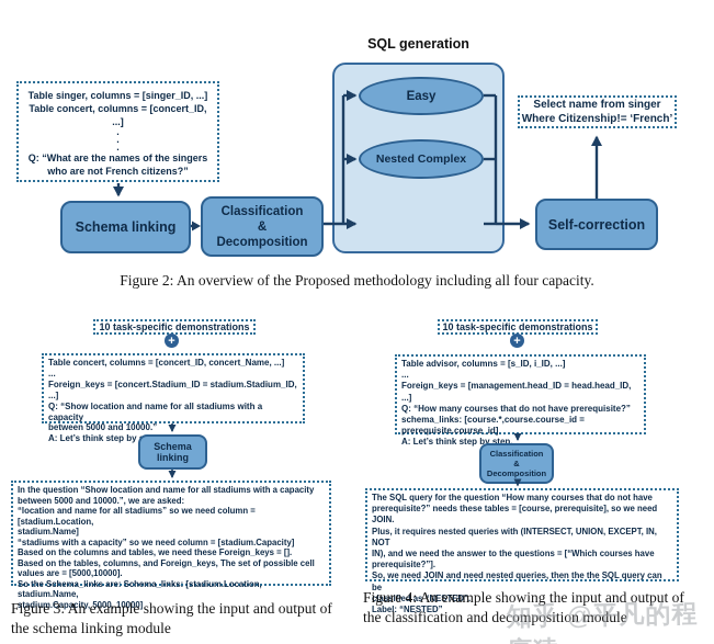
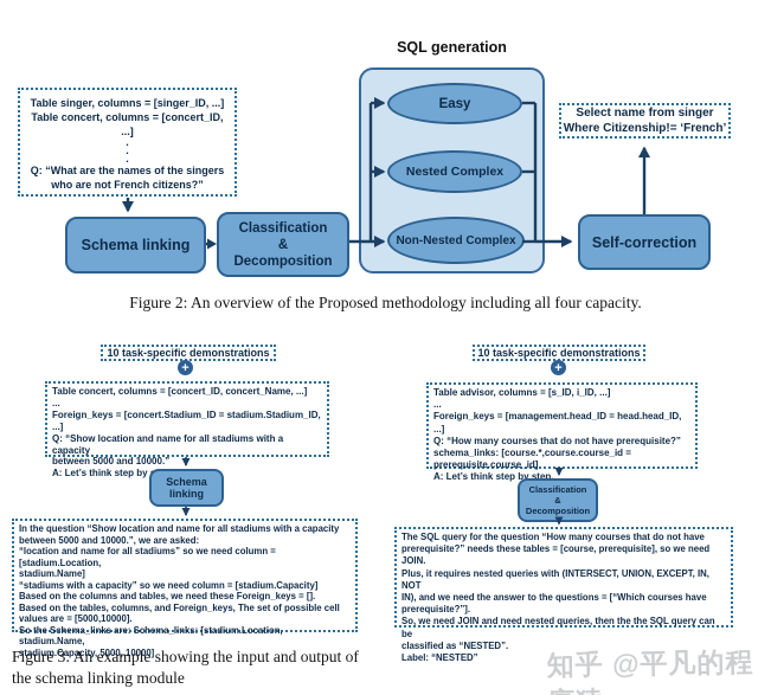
  SQL generation
  Table singer, columns = [singer_ID, ...]
  Table concert, columns = [concert_ID, ...]
  .
  .
  .
  Q: “What are the names of the singers
  who are not French citizens?”
  Schema linking
  Classification
  &
  Decomposition
  Easy
  Nested Complex
+ Non-Nested Complex
  Self-correction
  Select name from singer
  Where Citizenship!= ‘French’
  Figure 2: An overview of the Proposed methodology including all four capacity.
  10 task-specific demonstrations
  +
  Table concert, columns = [concert_ID, concert_Name, ...]
  ...
  Foreign_keys = [concert.Stadium_ID = stadium.Stadium_ID, ...]
  Q: “Show location and name for all stadiums with a capacity
  between 5000 and 10000.”
  A: Let’s think step by
  Schema linking
  In the question “Show location and name for all stadiums with a capacity
  between 5000 and 10000.”, we are asked:
  “location and name for all stadiums” so we need column = [stadium.Location,
  stadium.Name]
  “stadiums with a capacity” so we need column = [stadium.Capacity]
  Based on the columns and tables, we need these Foreign_keys = [].
  Based on the tables, columns, and Foreign_keys, The set of possible cell
  values are = [5000,10000].
  So the Schema_links are: Schema_links: [stadium.Location, stadium.Name,
  stadium.Capacity, 5000, 10000]
  Figure 3: An example showing the input and output of
  the schema linking module
  10 task-specific demonstrations
  +
  Table advisor, columns = [s_ID, i_ID, ...]
  ...
  Foreign_keys = [management.head_ID = head.head_ID, ...]
  Q: “How many courses that do not have prerequisite?”
  schema_links: [course.*,course.course_id =
  prerequisite.course_id]
  A: Let’s think step by step.
  Classification
  &
  Decomposition
  The SQL query for the question “How many courses that do not have
  prerequisite?” needs these tables = [course, prerequisite], so we need JOIN.
  Plus, it requires nested queries with (INTERSECT, UNION, EXCEPT, IN, NOT
  IN), and we need the answer to the questions = [“Which courses have
  prerequisite?”].
  So, we need JOIN and need nested queries, then the the SQL query can be
  classified as “NESTED”.
  Label: “NESTED”
- Figure 4: An example showing the input and output of
- the classification and decomposition module
  知乎 @平凡的程
